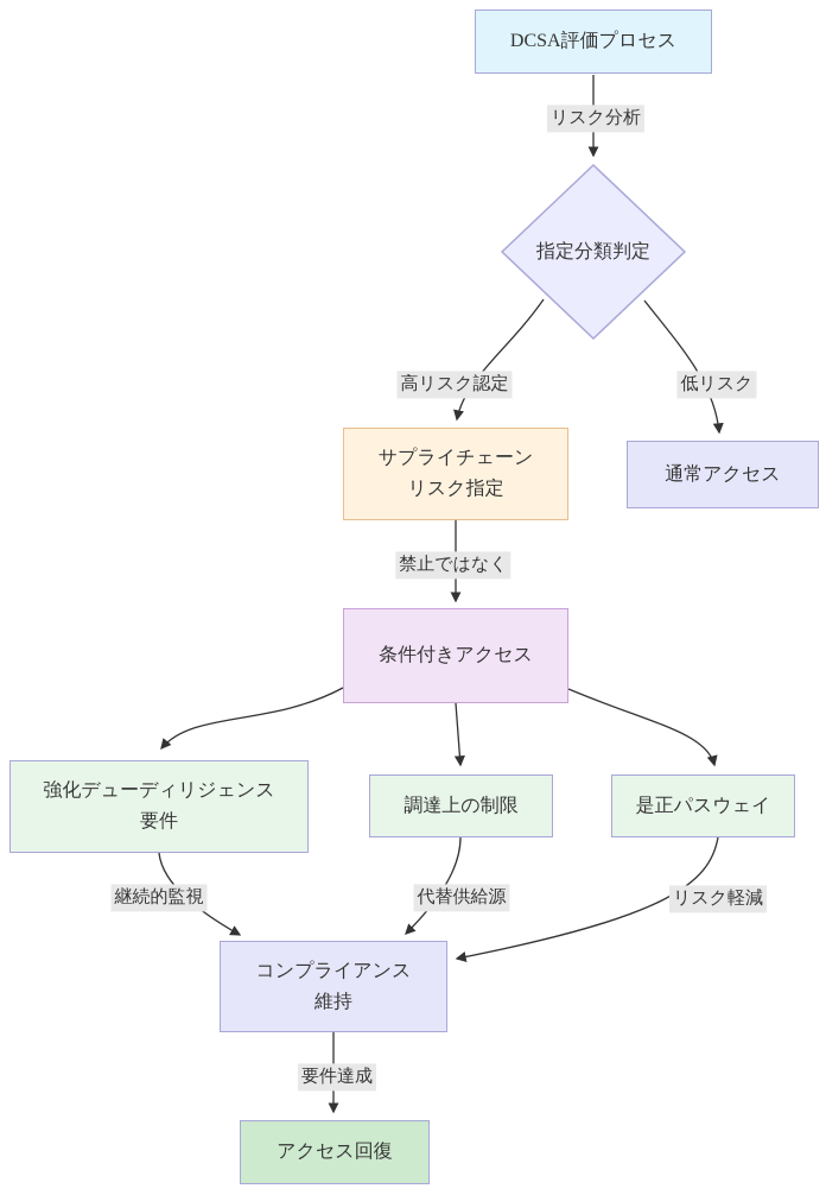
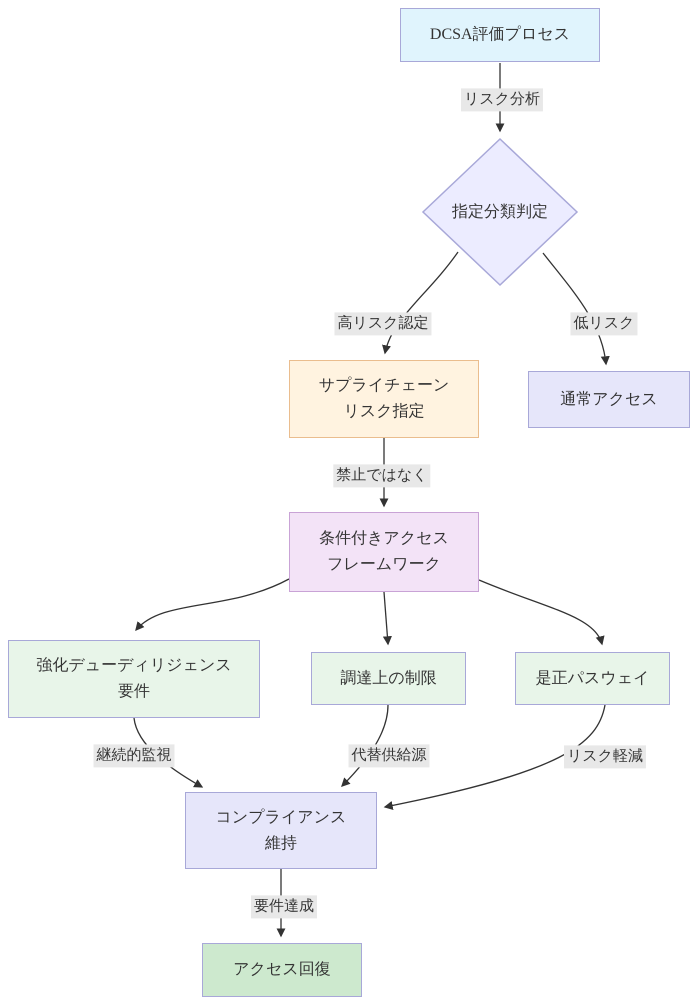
  DCSA評価プロセス
  指定分類判定
  サプライチェーン
  リスク指定
  通常アクセス
  条件付きアクセス
+ フレームワーク
  強化デューディリジェンス
  要件
  調達上の制限
  是正パスウェイ
  コンプライアンス
  維持
  アクセス回復
  リスク分析
  高リスク認定
  低リスク
  禁止ではなく
  継続的監視
  代替供給源
  リスク軽減
  要件達成
